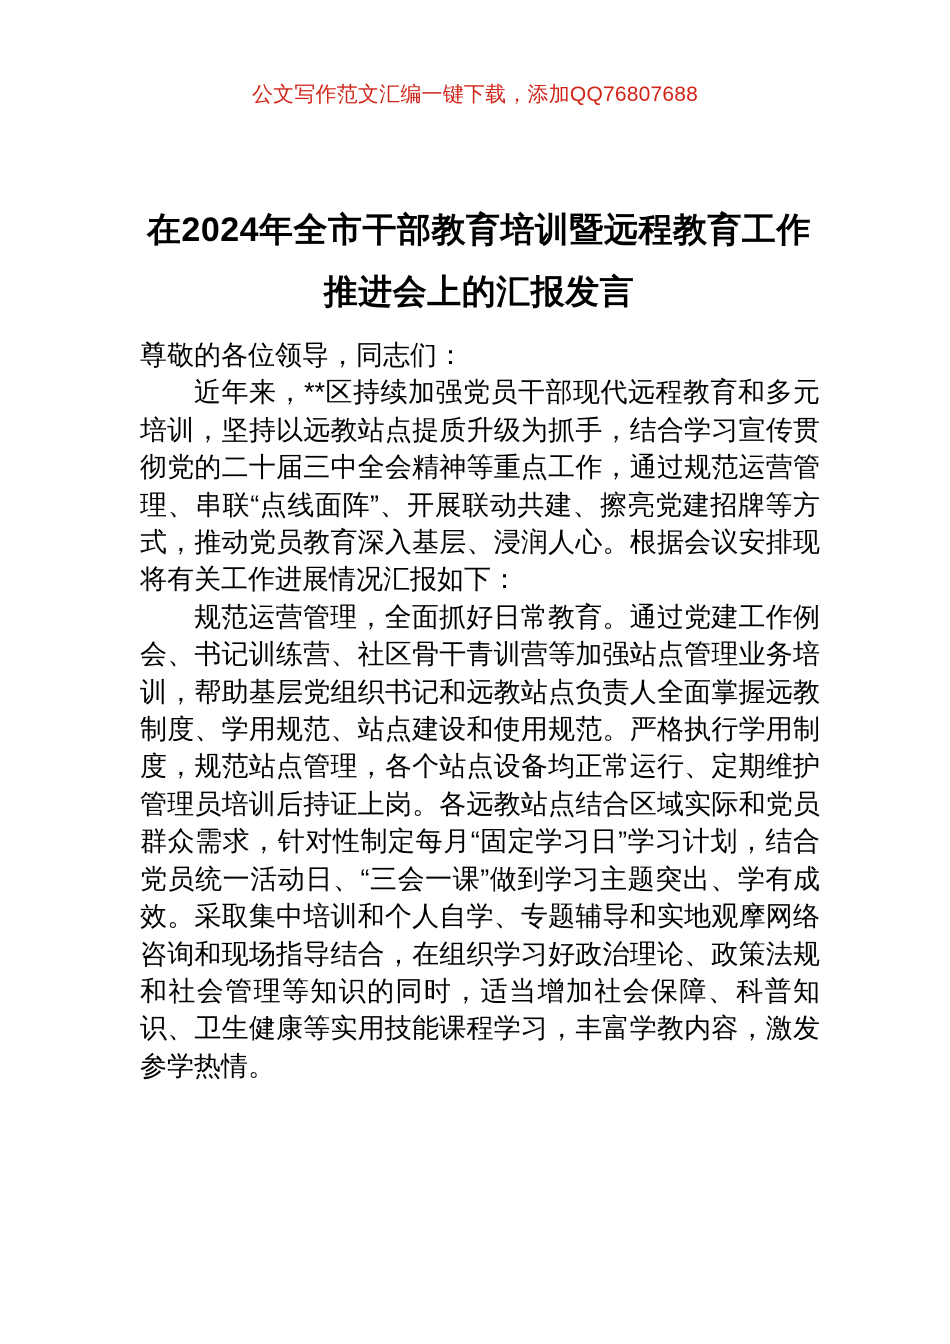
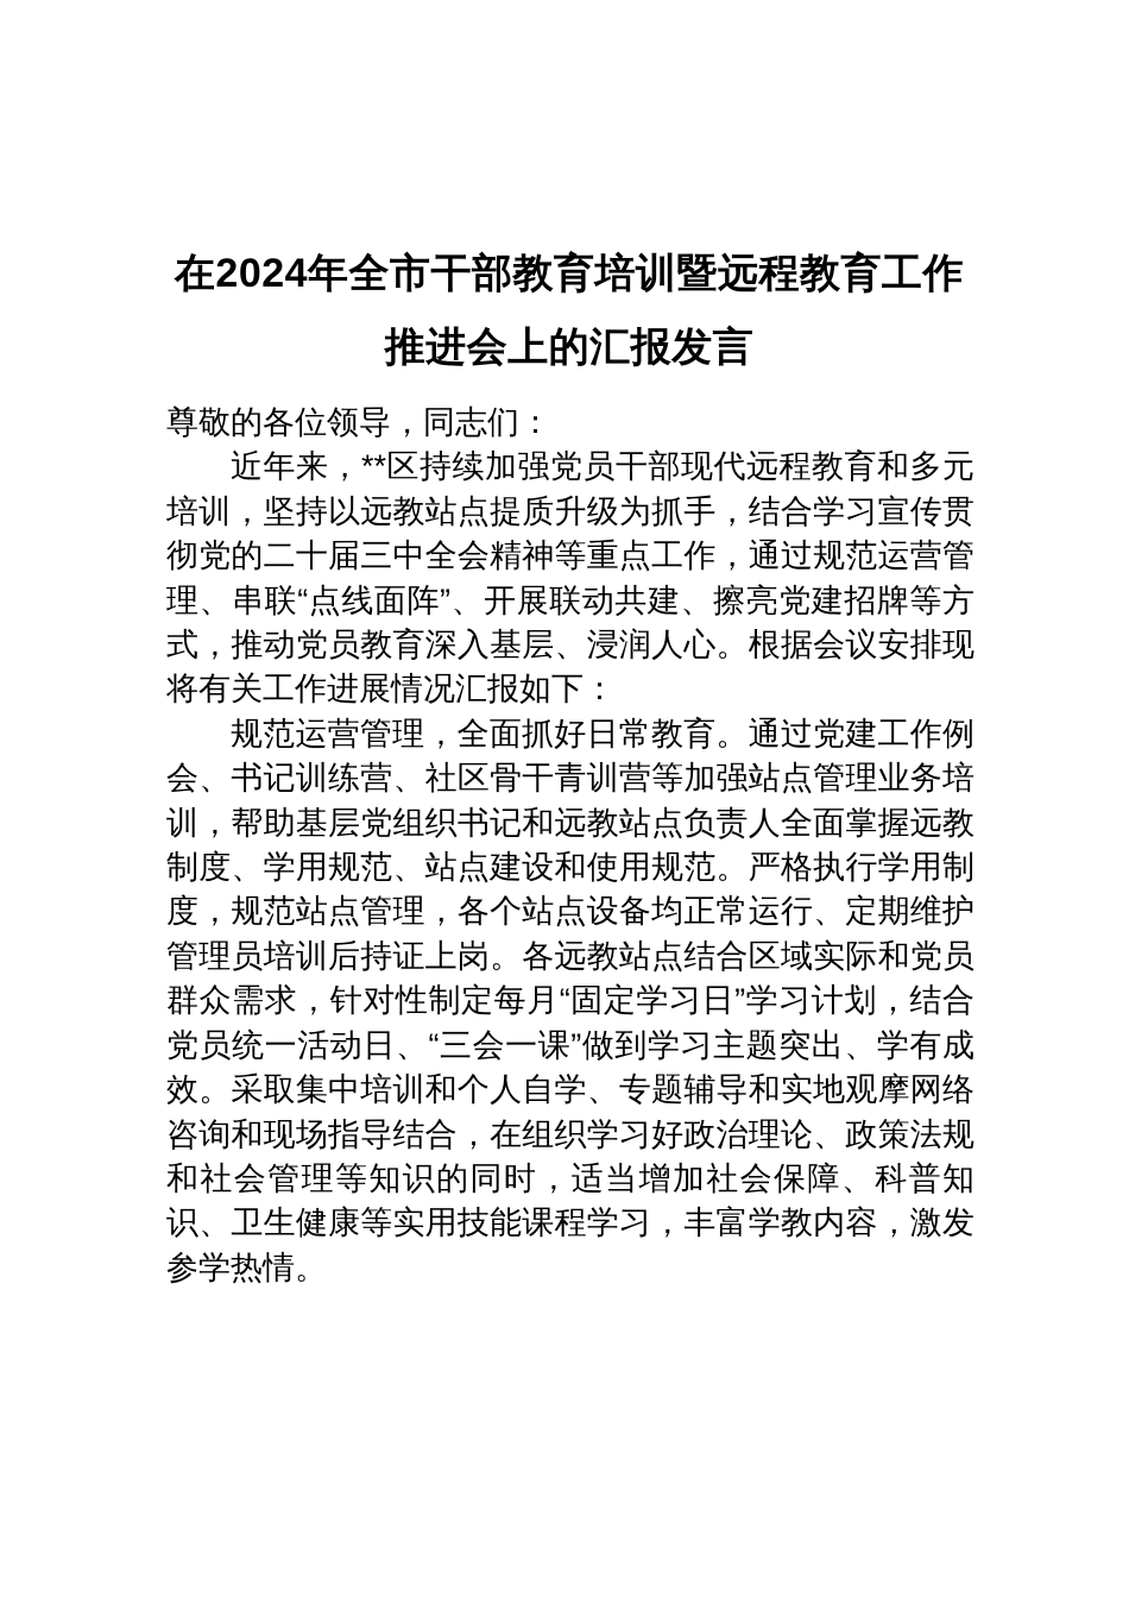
- 公文写作范文汇编一键下载，添加QQ76807688
  在2024年全市干部教育培训暨远程教育工作推进会上的汇报发言
  尊敬的各位领导，同志们：
  近年来，**区持续加强党员干部现代远程教育和多元培训，坚持以远教站点提质升级为抓手，结合学习宣传贯彻党的二十届三中全会精神等重点工作，通过规范运营管理、串联“点线面阵”、开展联动共建、擦亮党建招牌等方式，推动党员教育深入基层、浸润人心。根据会议安排现将有关工作进展情况汇报如下：
  规范运营管理，全面抓好日常教育。通过党建工作例会、书记训练营、社区骨干青训营等加强站点管理业务培训，帮助基层党组织书记和远教站点负责人全面掌握远教制度、学用规范、站点建设和使用规范。严格执行学用制度，规范站点管理，各个站点设备均正常运行、定期维护管理员培训后持证上岗。各远教站点结合区域实际和党员群众需求，针对性制定每月“固定学习日”学习计划，结合党员统一活动日、“三会一课”做到学习主题突出、学有成效。采取集中培训和个人自学、专题辅导和实地观摩网络咨询和现场指导结合，在组织学习好政治理论、政策法规和社会管理等知识的同时，适当增加社会保障、科普知识、卫生健康等实用技能课程学习，丰富学教内容，激发参学热情。
